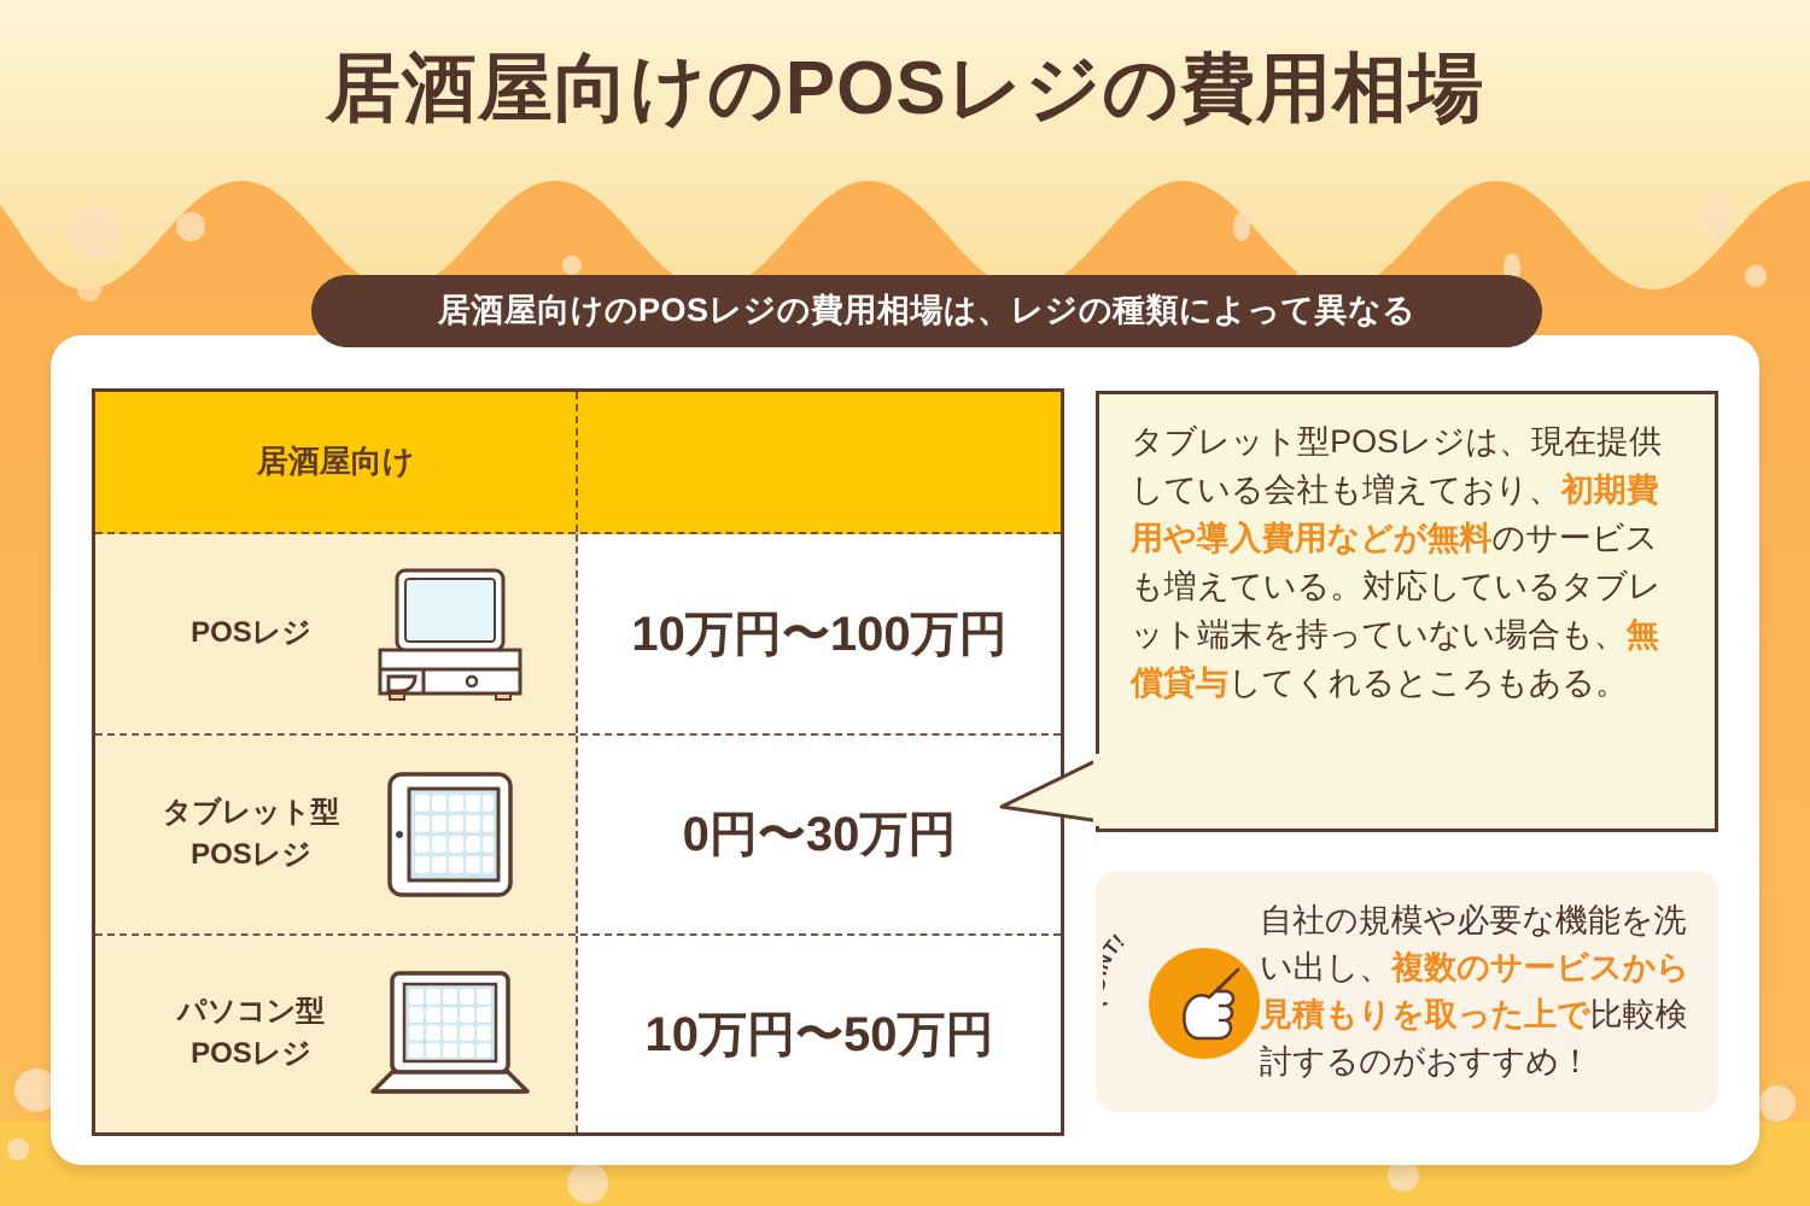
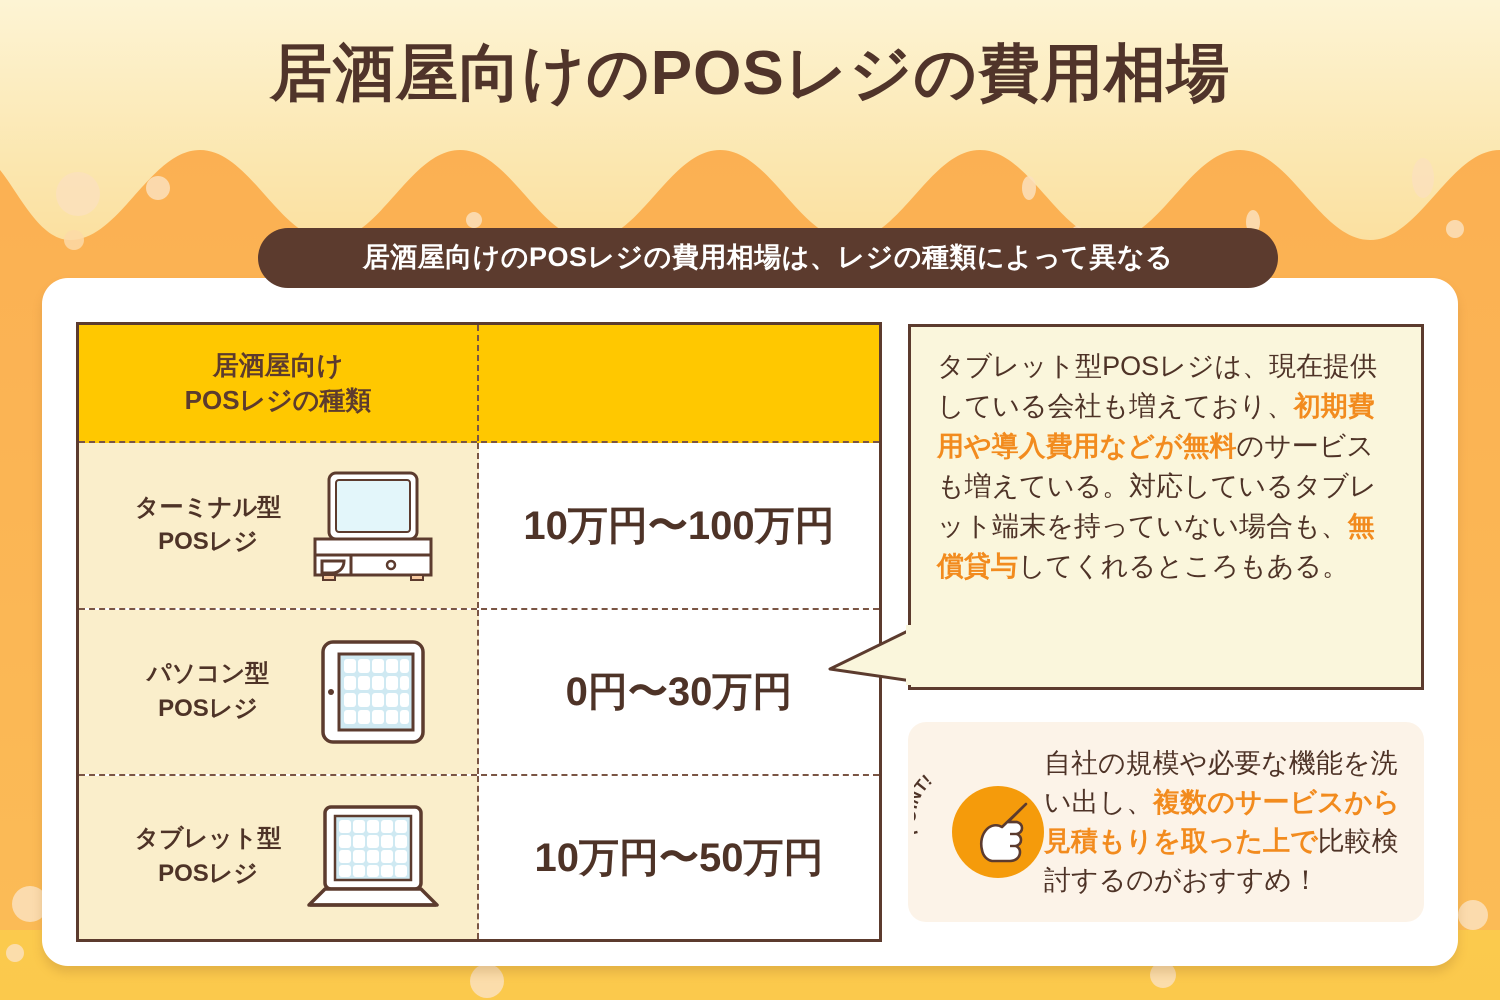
  居酒屋向けのPOSレジの費用相場
  居酒屋向けのPOSレジの費用相場は、レジの種類によって異なる
  居酒屋向け
+ POSレジの種類
+ ターミナル型
  POSレジ
  10万円〜100万円
- タブレット型
+ パソコン型
  POSレジ
  0円〜30万円
- パソコン型
+ タブレット型
  POSレジ
  10万円〜50万円
  タブレット型POSレジは、現在提供している会社も増えており、初期費用や導入費用などが無料のサービスも増えている。対応しているタブレット端末を持っていない場合も、無償貸与してくれるところもある。
  自社の規模や必要な機能を洗い出し、複数のサービスから見積もりを取った上で比較検討するのがおすすめ！
